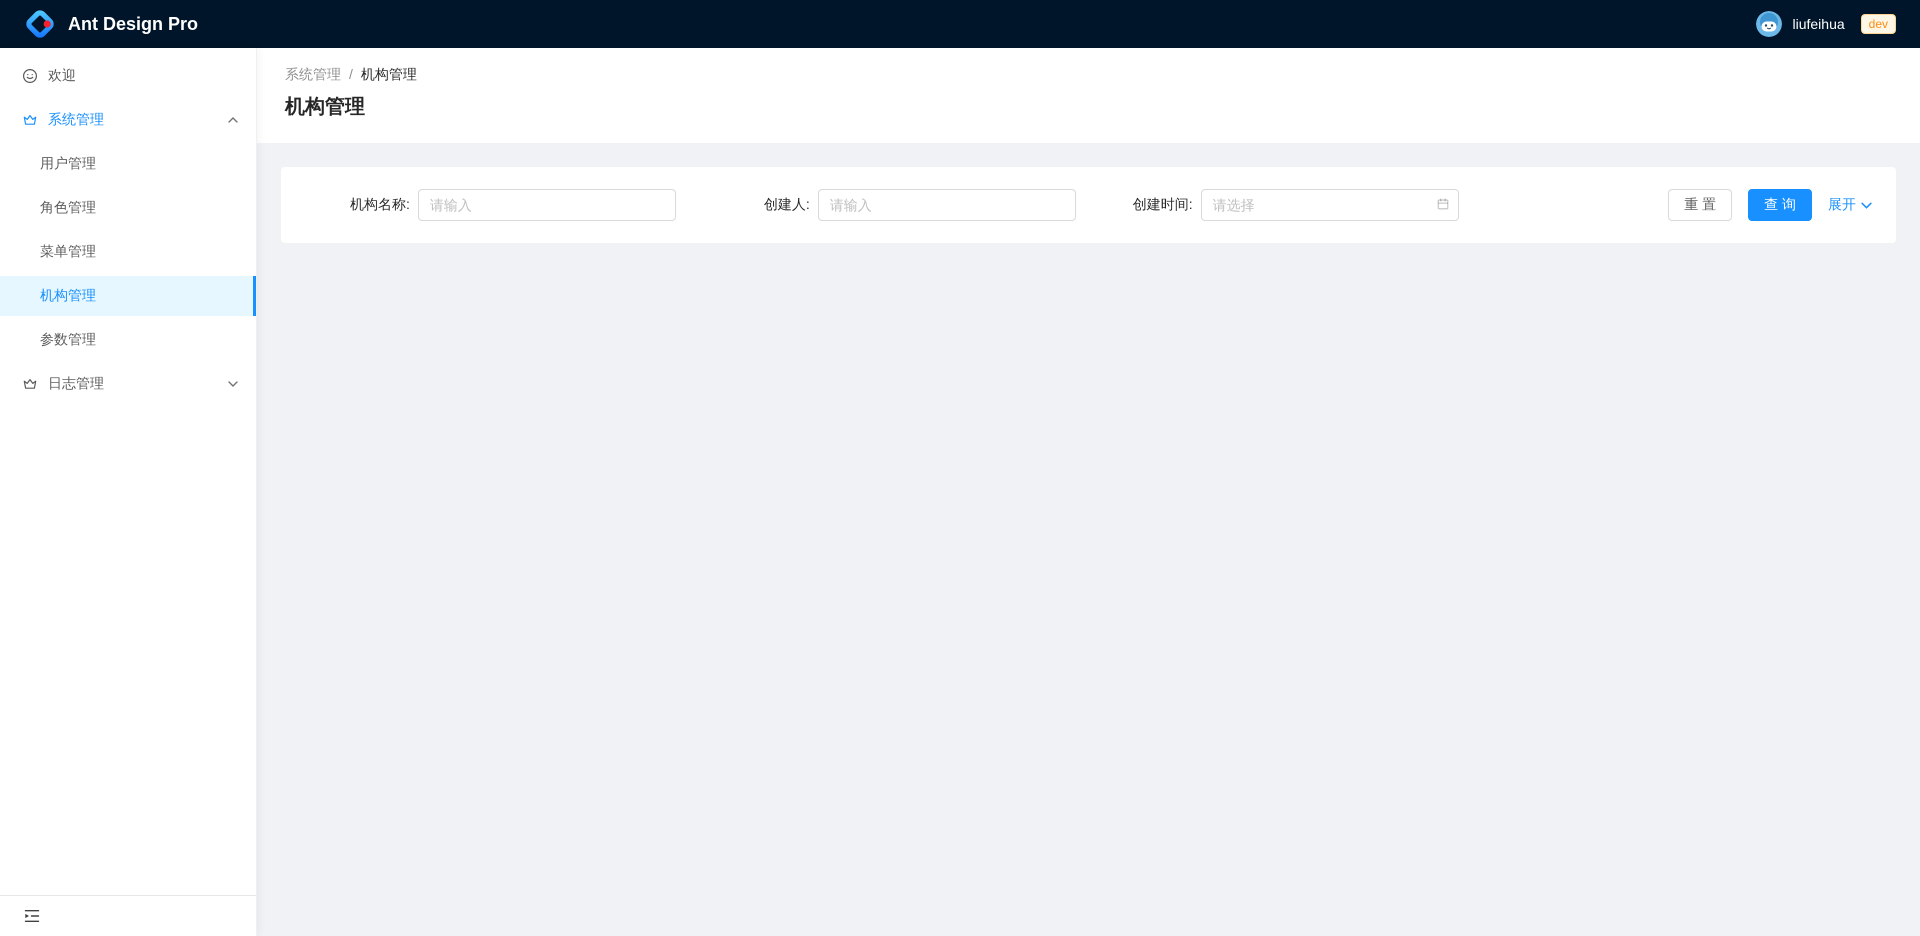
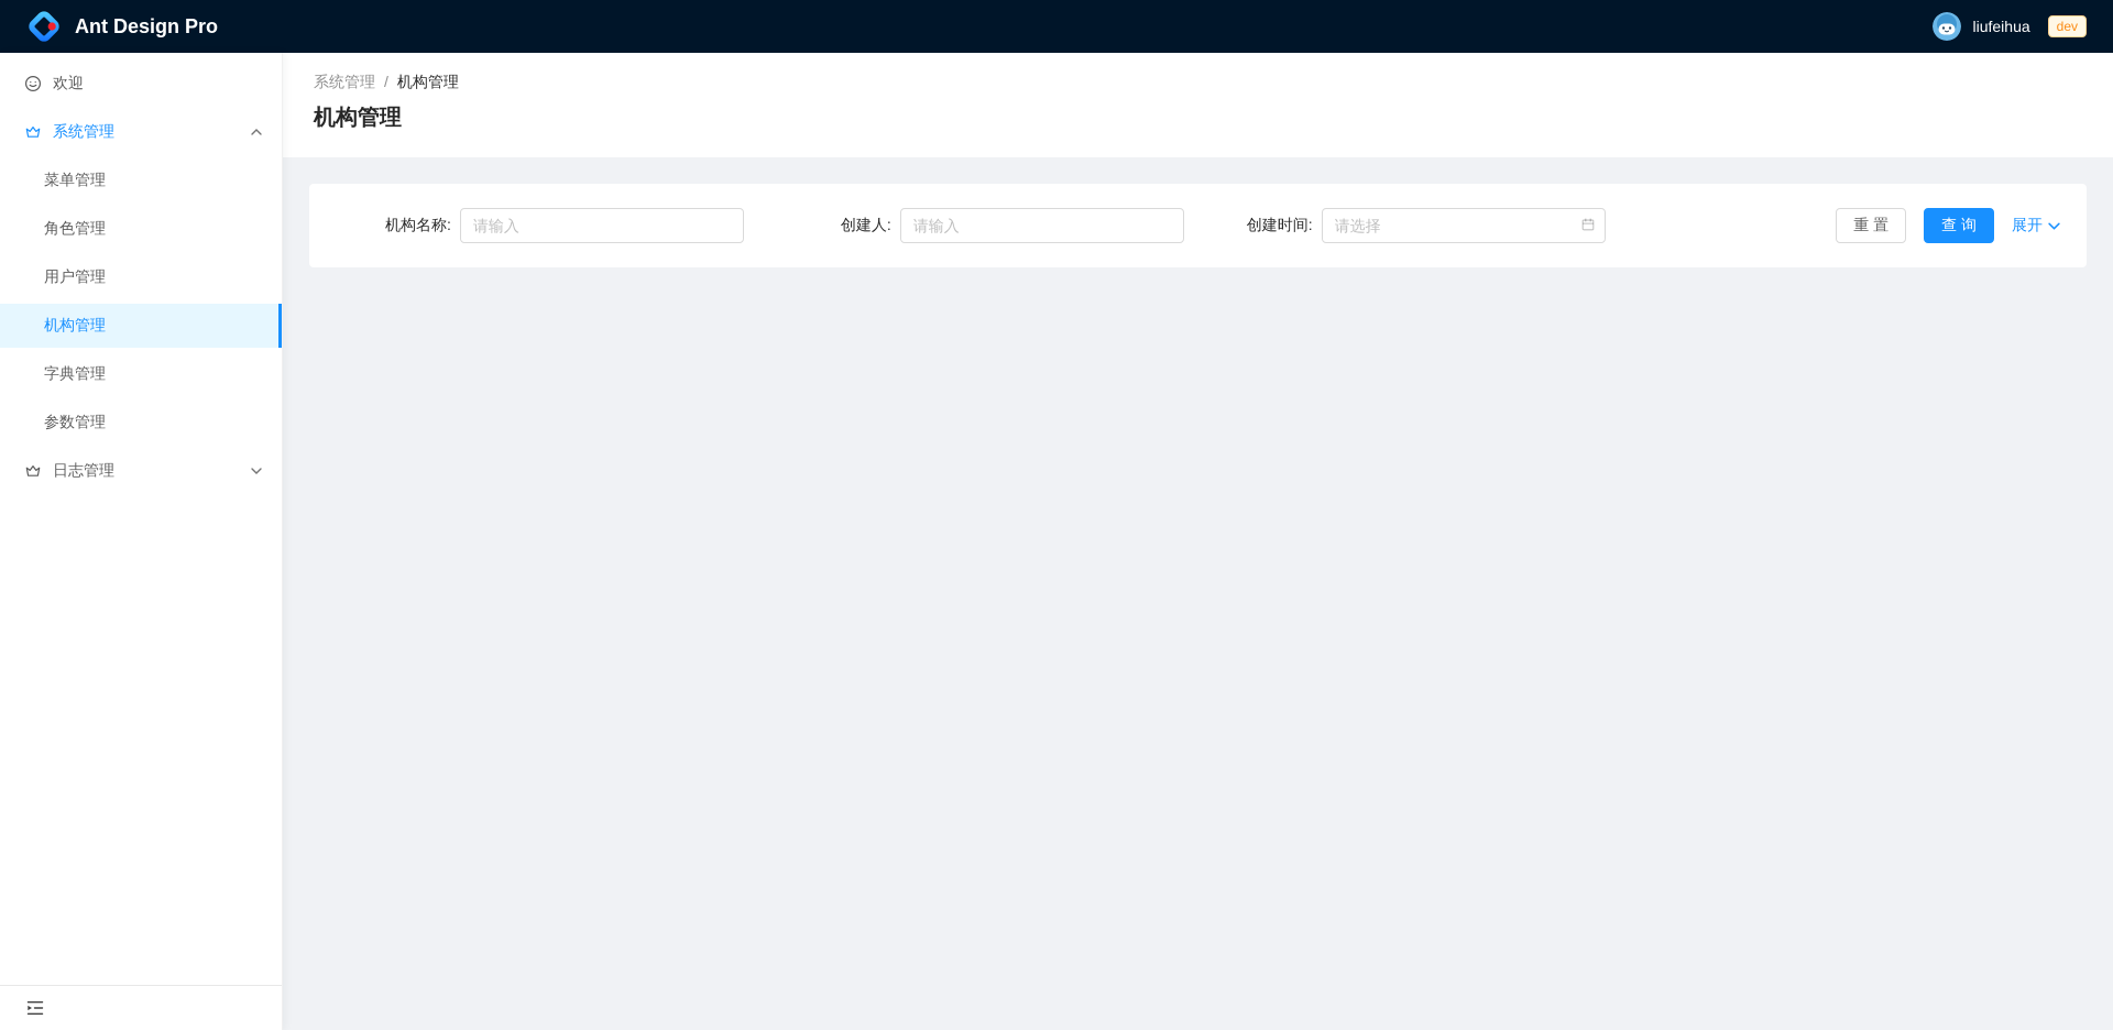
  Ant Design Pro
  liufeihua
  dev
  欢迎
  系统管理
- 用户管理
+ 菜单管理
  角色管理
- 菜单管理
+ 用户管理
  机构管理
+ 字典管理
  参数管理
  日志管理
  系统管理 / 机构管理
  机构管理
  机构名称:
  请输入
  创建人:
  请输入
  创建时间:
  请选择
  重 置
  查 询
  展开
